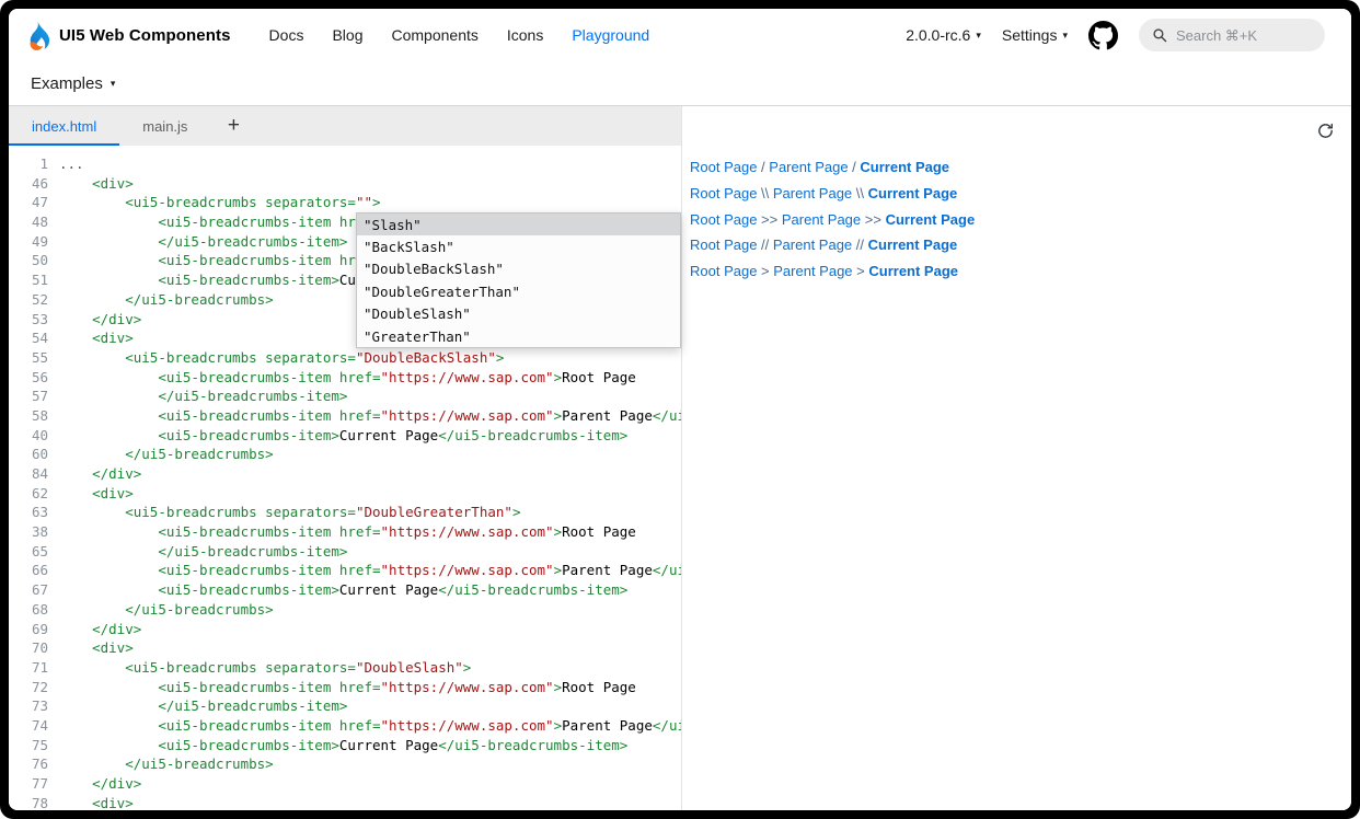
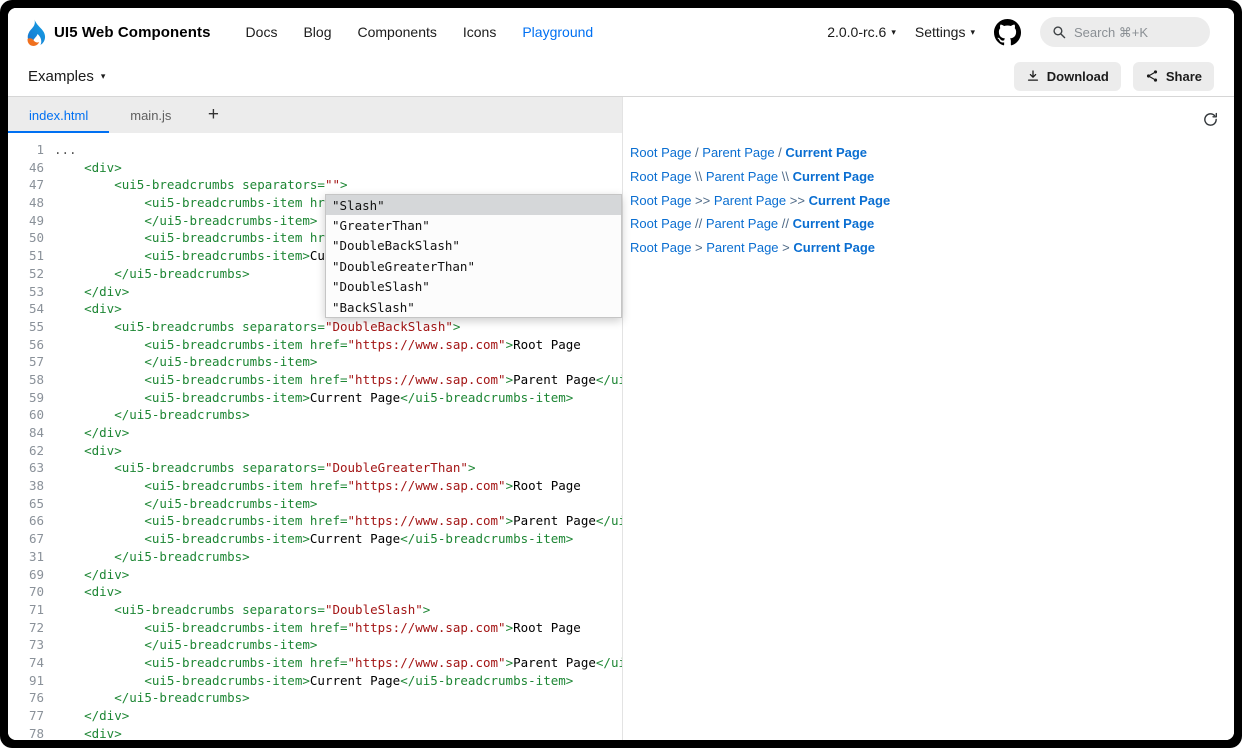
  UI5 Web Components
  Docs
  Blog
  Components
  Icons
  Playground
  2.0.0-rc.6
  ▾
  Settings
  ▾
  Search ⌘+K
  Examples
  ▾
+ Download
+ Share
  index.html
  main.js
  +
  1
  ...
  46
  <div>
  47
  <ui5-breadcrumbs separators="">
  48
  49
  </ui5-breadcrumbs-item>
  50
  51
  52
  </ui5-breadcrumbs>
  53
  </div>
  54
  <div>
  55
  <ui5-breadcrumbs separators="DoubleBackSlash">
  56
  <ui5-breadcrumbs-item href="https://www.sap.com">Root Page
  57
  </ui5-breadcrumbs-item>
  58
  <ui5-breadcrumbs-item href="https://www.sap.com">Parent Page</u
- 40
+ 59
  <ui5-breadcrumbs-item>Current Page</ui5-breadcrumbs-item>
  60
  </ui5-breadcrumbs>
  84
  </div>
  62
  <div>
  63
  <ui5-breadcrumbs separators="DoubleGreaterThan">
  38
  <ui5-breadcrumbs-item href="https://www.sap.com">Root Page
  65
  </ui5-breadcrumbs-item>
  66
  <ui5-breadcrumbs-item href="https://www.sap.com">Parent Page</u
  67
  <ui5-breadcrumbs-item>Current Page</ui5-breadcrumbs-item>
- 68
+ 31
  </ui5-breadcrumbs>
  69
  </div>
  70
  <div>
  71
  <ui5-breadcrumbs separators="DoubleSlash">
  72
  <ui5-breadcrumbs-item href="https://www.sap.com">Root Page
  73
  </ui5-breadcrumbs-item>
  74
  <ui5-breadcrumbs-item href="https://www.sap.com">Parent Page</u
- 75
+ 91
  <ui5-breadcrumbs-item>Current Page</ui5-breadcrumbs-item>
  76
  </ui5-breadcrumbs>
  77
  </div>
  78
  <div>
  "Slash"
- "BackSlash"
+ "GreaterThan"
  "DoubleBackSlash"
  "DoubleGreaterThan"
  "DoubleSlash"
- "GreaterThan"
+ "BackSlash"
  Root Page
  /
  Parent Page
  /
  Current Page
  Root Page
  \\
  Parent Page
  \\
  Current Page
  Root Page
  >>
  Parent Page
  >>
  Current Page
  Root Page
  //
  Parent Page
  //
  Current Page
  Root Page
  >
  Parent Page
  >
  Current Page
